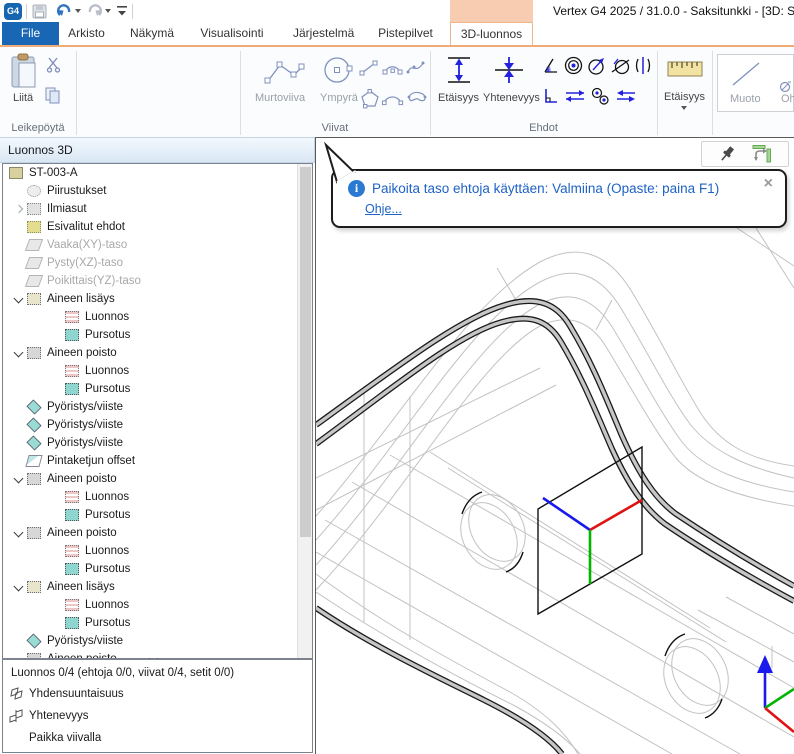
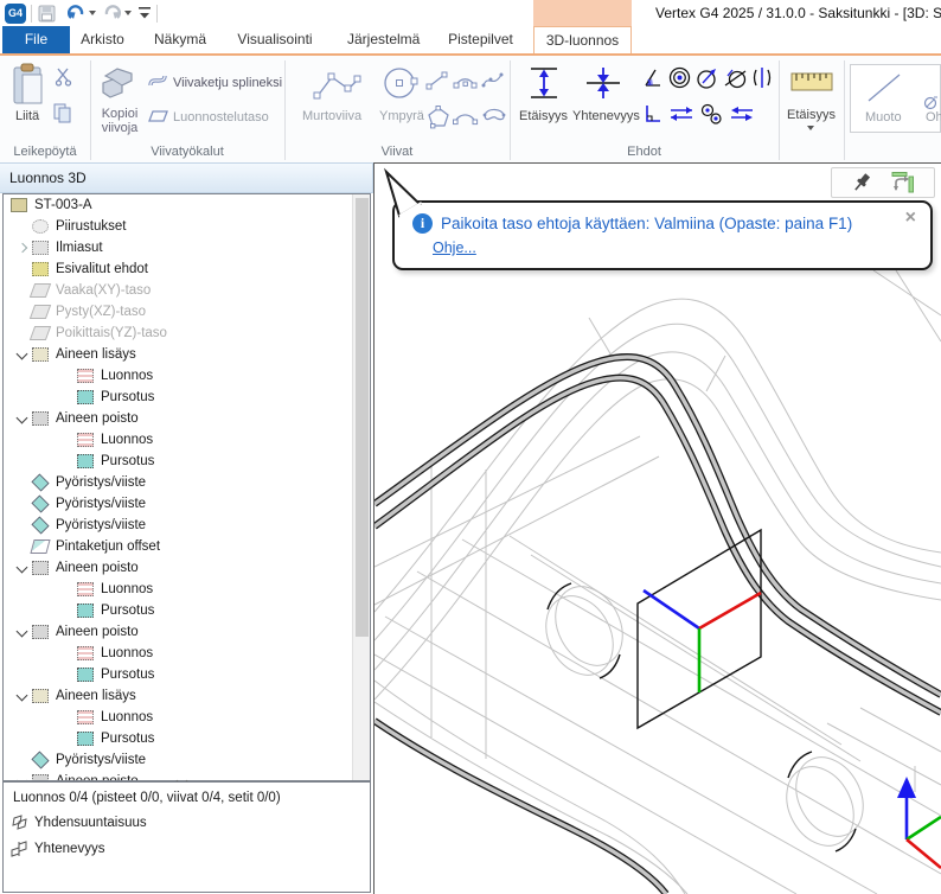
  G4
  Vertex G4 2025 / 31.0.0 - Saksitunkki - [3D: S
  File
  Arkisto
  Näkymä
  Visualisointi
  Järjestelmä
  Pistepilvet
  3D-luonnos
  Liitä
  Leikepöytä
+ Kopioi
+ viivoja
+ Viivaketju splineksi
+ Luonnostelutaso
+ Viivatyökalut
  Murtoviiva
  Ympyrä
  Viivat
  Etäisyys
  Yhtenevyys
  Ehdot
  Etäisyys
  Muoto
  Oh
  Luonnos 3D
  ST-003-A
  Piirustukset
  Ilmiasut
  Esivalitut ehdot
  Vaaka(XY)-taso
  Pysty(XZ)-taso
  Poikittais(YZ)-taso
  Aineen lisäys
  Luonnos
  Pursotus
  Aineen poisto
  Luonnos
  Pursotus
  Pyöristys/viiste
  Pyöristys/viiste
  Pyöristys/viiste
  Pintaketjun offset
  Aineen poisto
  Luonnos
  Pursotus
  Aineen poisto
  Luonnos
  Pursotus
  Aineen lisäys
  Luonnos
  Pursotus
  Pyöristys/viiste
- Luonnos 0/4 (ehtoja 0/0, viivat 0/4, setit 0/0)
+ Luonnos 0/4 (pisteet 0/0, viivat 0/4, setit 0/0)
  Yhdensuuntaisuus
  Yhtenevyys
- Paikka viivalla
  i
  Paikoita taso ehtoja käyttäen: Valmiina (Opaste: paina F1)
  Ohje...
  ×
